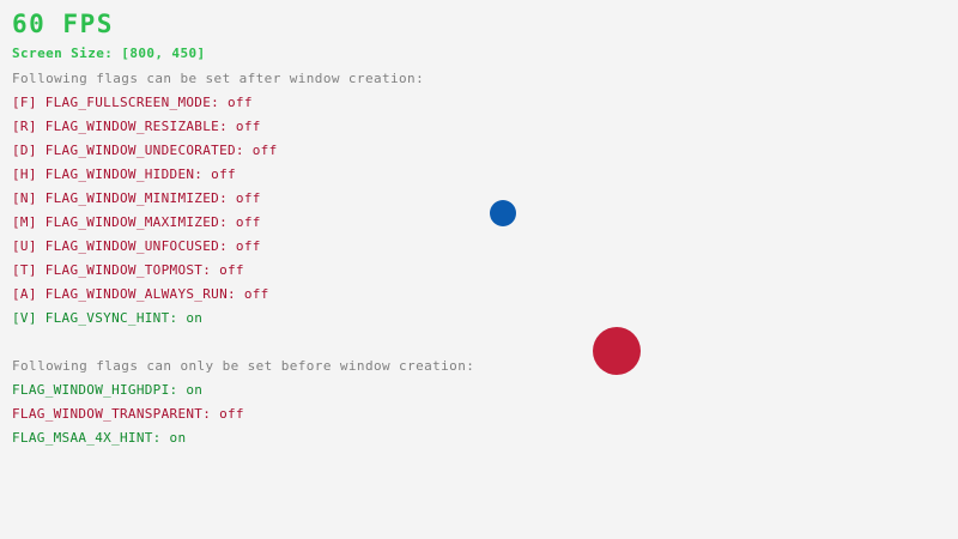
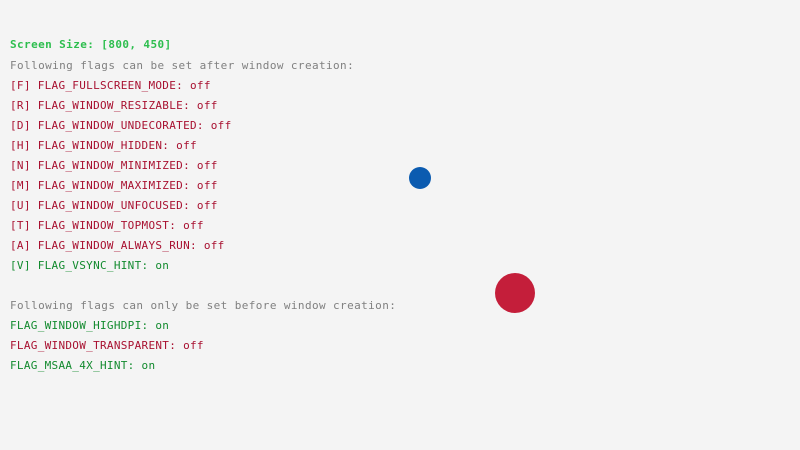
- 60 FPS
  Screen Size: [800, 450]
  Following flags can be set after window creation:
  [F] FLAG_FULLSCREEN_MODE: off
  [R] FLAG_WINDOW_RESIZABLE: off
  [D] FLAG_WINDOW_UNDECORATED: off
  [H] FLAG_WINDOW_HIDDEN: off
  [N] FLAG_WINDOW_MINIMIZED: off
  [M] FLAG_WINDOW_MAXIMIZED: off
  [U] FLAG_WINDOW_UNFOCUSED: off
  [T] FLAG_WINDOW_TOPMOST: off
  [A] FLAG_WINDOW_ALWAYS_RUN: off
  [V] FLAG_VSYNC_HINT: on
  Following flags can only be set before window creation:
  FLAG_WINDOW_HIGHDPI: on
  FLAG_WINDOW_TRANSPARENT: off
  FLAG_MSAA_4X_HINT: on
